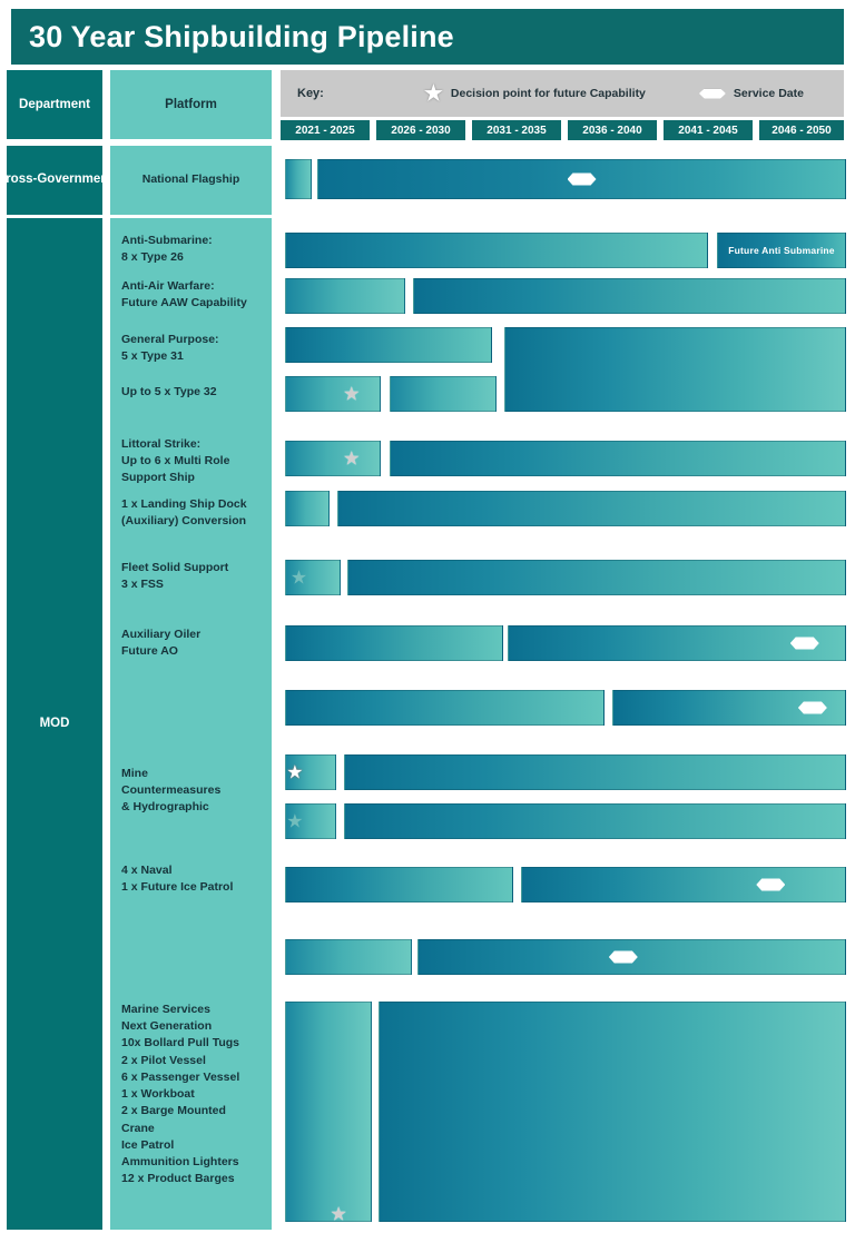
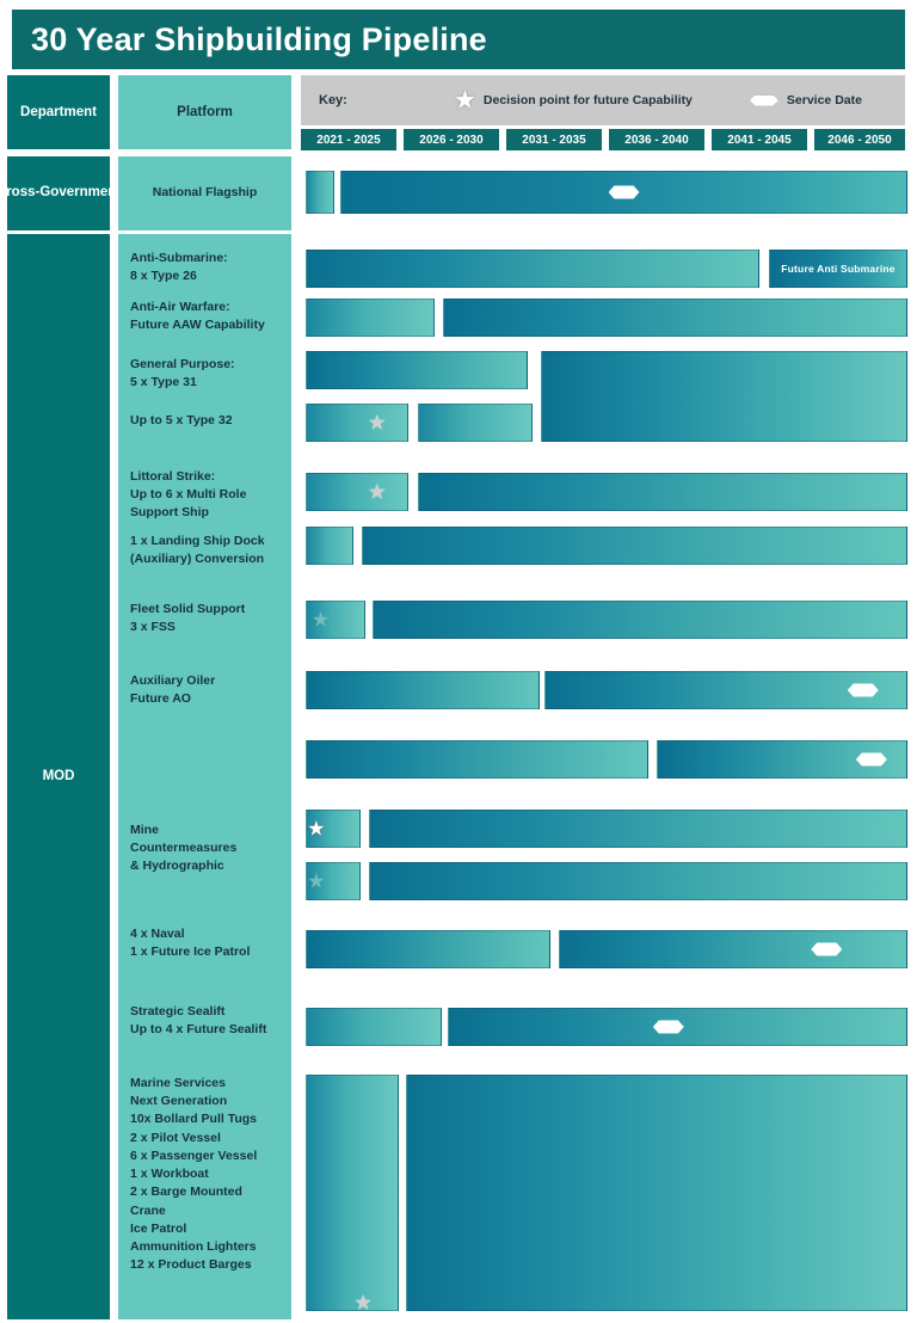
  30 Year Shipbuilding Pipeline
  Department
  Platform
  Key:
  ★
  Decision point for future Capability
  Service Date
  2021 - 2025
  2026 - 2030
  2031 - 2035
  2036 - 2040
  2041 - 2045
  2046 - 2050
  Cross-
  Governmen
  MOD
  National Flagship
  Anti-Submarine:
  8 x Type 26
  Anti-Air Warfare:
  Future AAW Capability
  General Purpose:
  5 x Type 31
  Up to 5 x Type 32
  Littoral Strike:
  Up to 6 x Multi Role
  Support Ship
  1 x Landing Ship Dock
  (Auxiliary) Conversion
  Fleet Solid Support
  3 x FSS
  Auxiliary Oiler
  Future AO
  Mine
  Countermeasures
  & Hydrographic
  4 x Naval
  1 x Future Ice Patrol
+ Strategic Sealift
+ Up to 4 x Future Sealift
  Marine Services
  Next Generation
  10x Bollard Pull Tugs
  2 x Pilot Vessel
  6 x Passenger Vessel
  1 x Workboat
  2 x Barge Mounted
  Crane
  Ice Patrol
  Ammunition Lighters
  12 x Product Barges
  Future Anti Submarine
  ★
  ★
  ★
  ★
  ★
  ★
